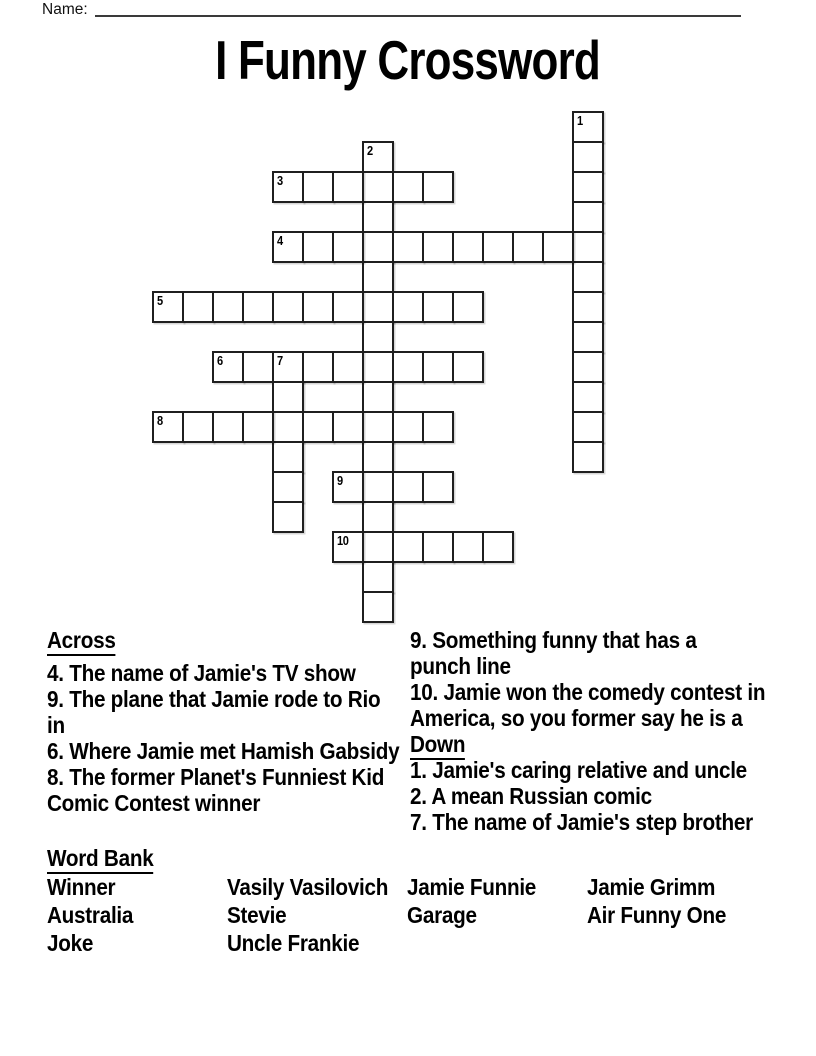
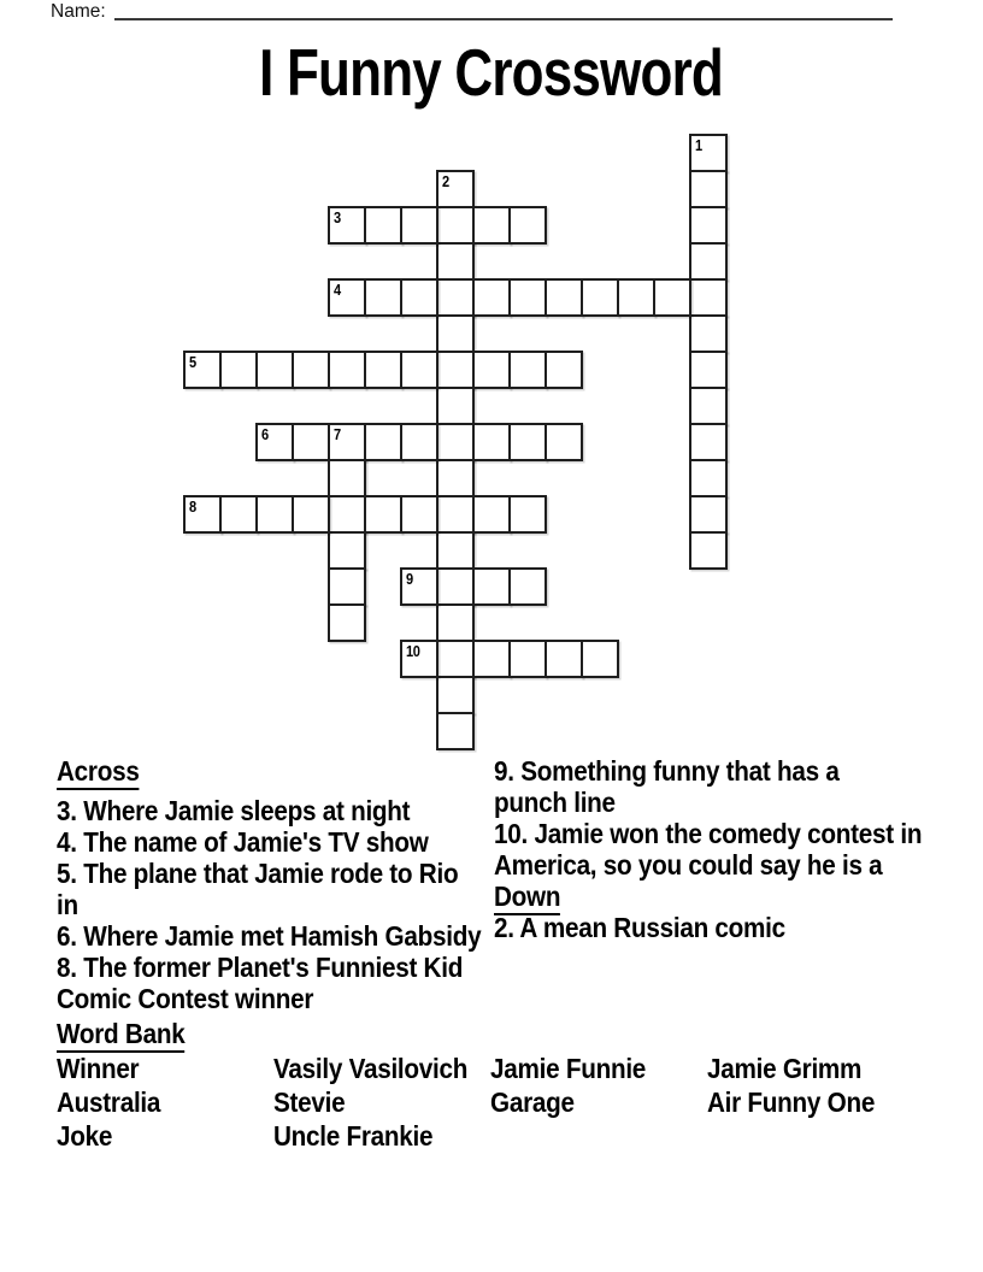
  Name:
  I Funny Crossword
  1
  2
  3
  4
  5
  6
  7
  8
  9
  10
  Across
+ 3. Where Jamie sleeps at night
  4. The name of Jamie's TV show
- 9. The plane that Jamie rode to Rio
+ 5. The plane that Jamie rode to Rio
  in
  6. Where Jamie met Hamish Gabsidy
  8. The former Planet's Funniest Kid
  Comic Contest winner
  9. Something funny that has a
  punch line
  10. Jamie won the comedy contest in
- America, so you former say he is a
+ America, so you could say he is a
  Down
- 1. Jamie's caring relative and uncle
  2. A mean Russian comic
- 7. The name of Jamie's step brother
  Word Bank
  Winner
  Australia
  Joke
  Vasily Vasilovich
  Stevie
  Uncle Frankie
  Jamie Funnie
  Garage
  Jamie Grimm
  Air Funny One
